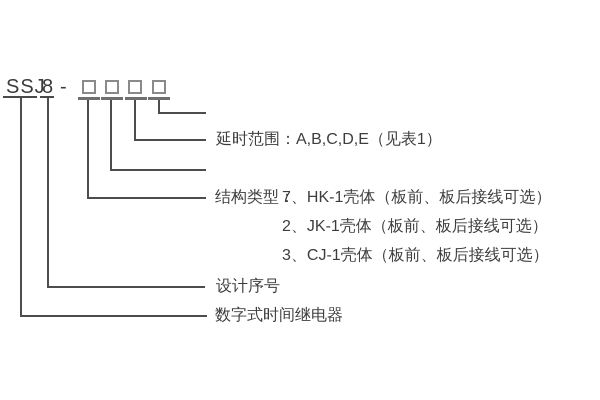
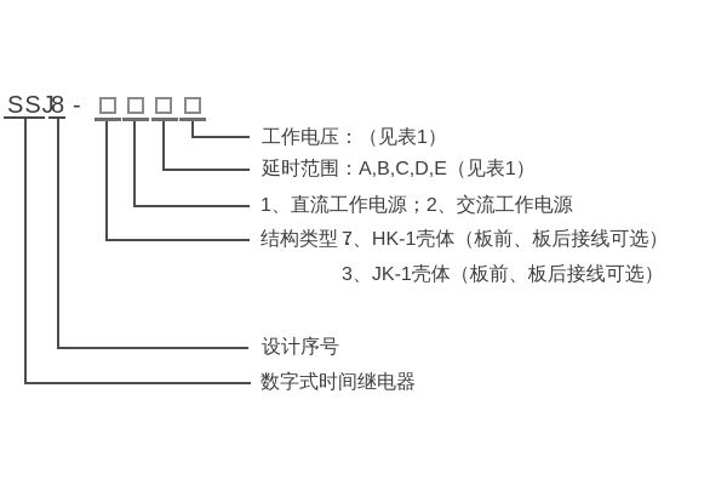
  SSJ
  8
  -
+ 工作电压：（见表1）
  延时范围：A,B,C,D,E（见表1）
+ 1、直流工作电源；2、交流工作电源
  结构类型：
  7、HK-1壳体（板前、板后接线可选）
- 2、JK-1壳体（板前、板后接线可选）
+ 3、JK-1壳体（板前、板后接线可选）
- 3、CJ-1壳体（板前、板后接线可选）
  设计序号
  数字式时间继电器
